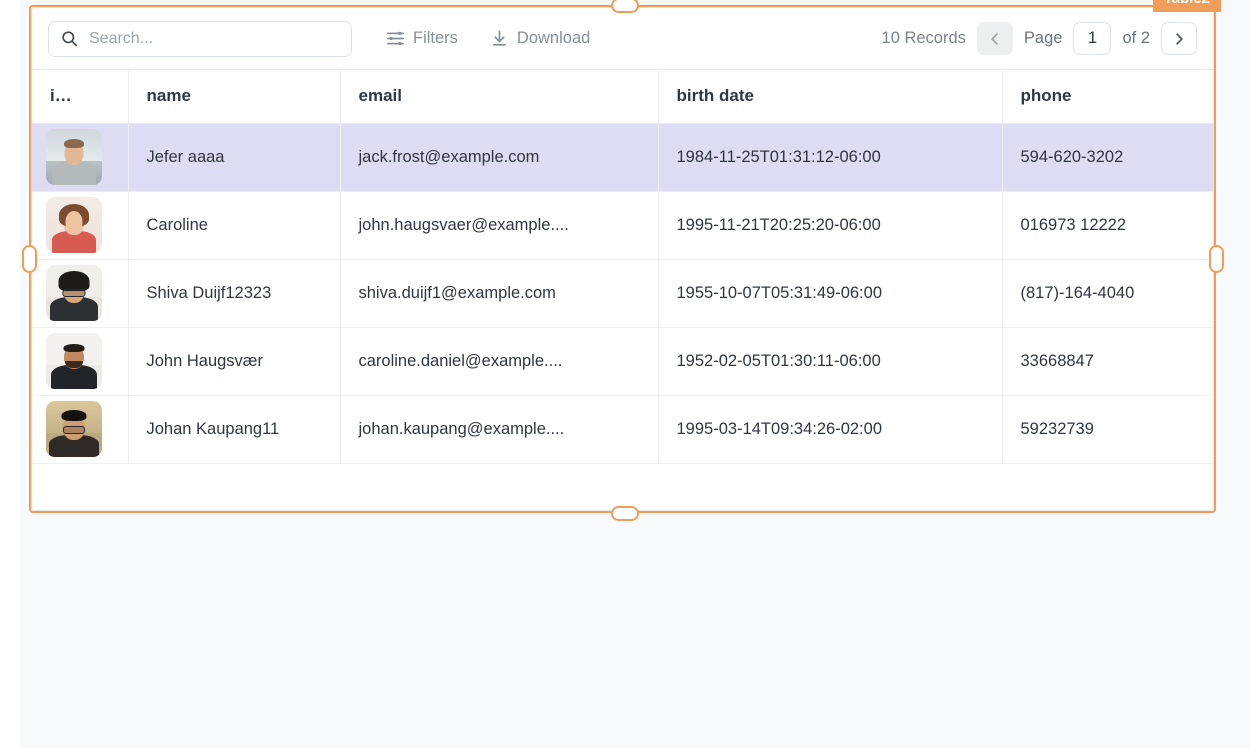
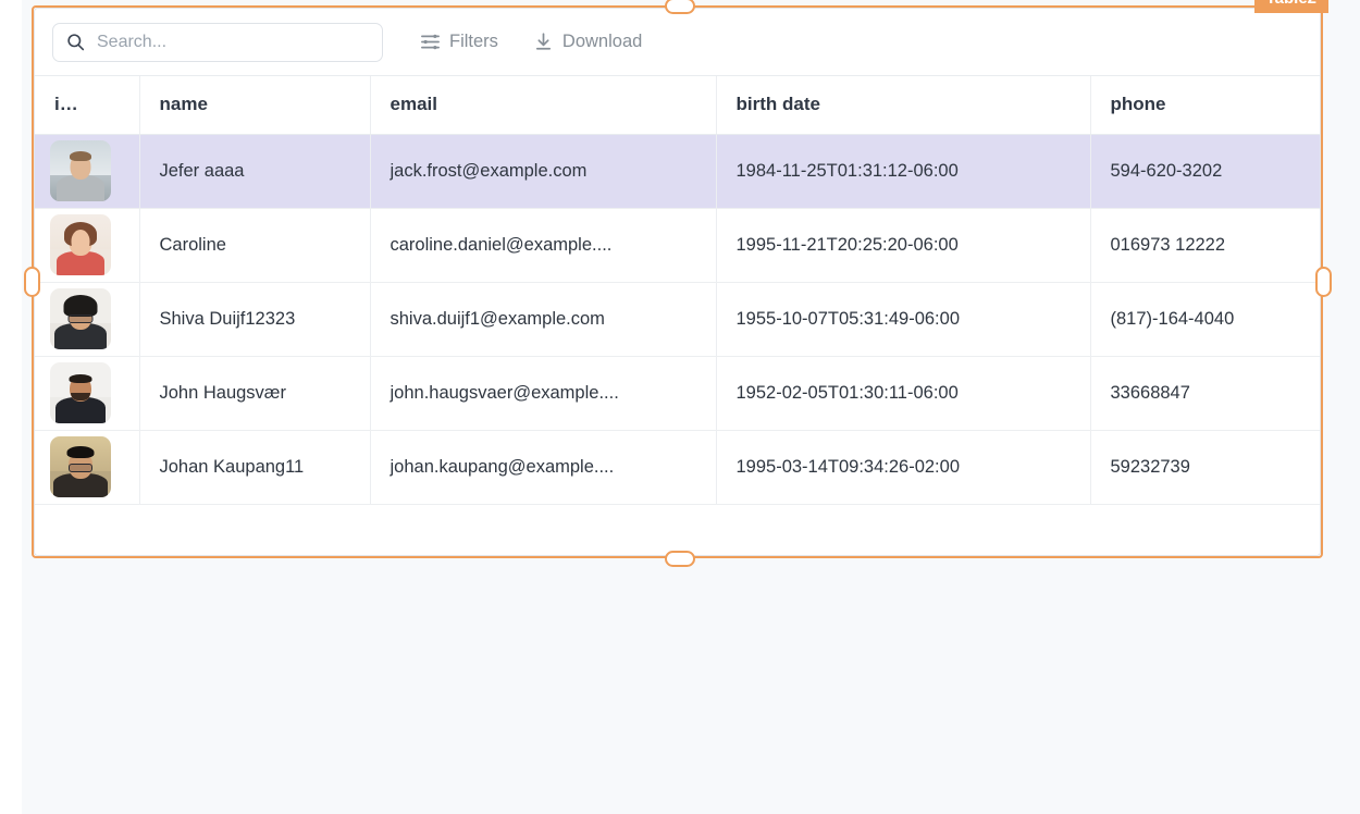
  Search...
  Filters
  Download
- 10 Records
- Page
- 1
- of 2
  i…	name	email	birth date	phone
  	Jefer aaaa	jack.frost@example.com	1984-11-25T01:31:12-06:00	594-620-3202
- 	Caroline	john.haugsvaer@example....	1995-11-21T20:25:20-06:00	016973 12222
+ 	Caroline	caroline.daniel@example....	1995-11-21T20:25:20-06:00	016973 12222
  	Shiva Duijf12323	shiva.duijf1@example.com	1955-10-07T05:31:49-06:00	(817)-164-4040
- 	John Haugsvær	caroline.daniel@example....	1952-02-05T01:30:11-06:00	33668847
+ 	John Haugsvær	john.haugsvaer@example....	1952-02-05T01:30:11-06:00	33668847
  	Johan Kaupang11	johan.kaupang@example....	1995-03-14T09:34:26-02:00	59232739
